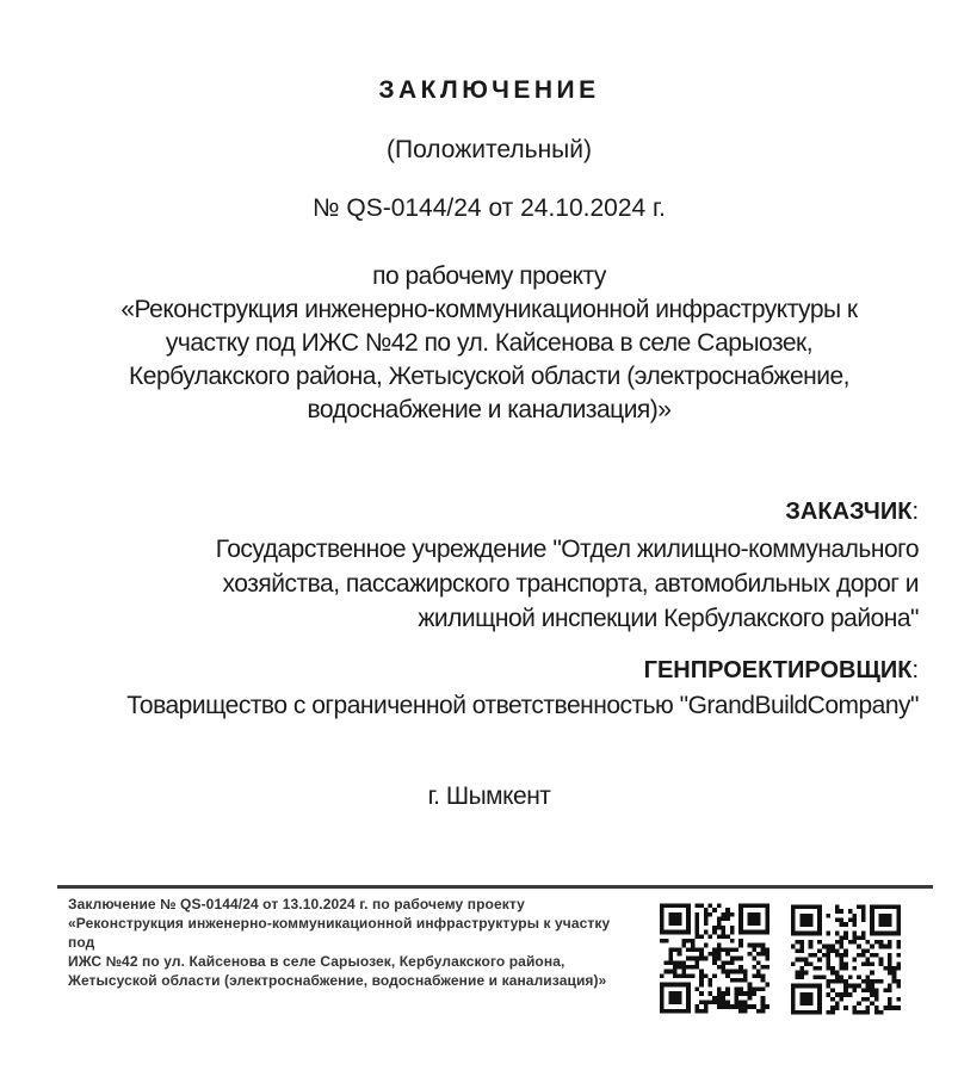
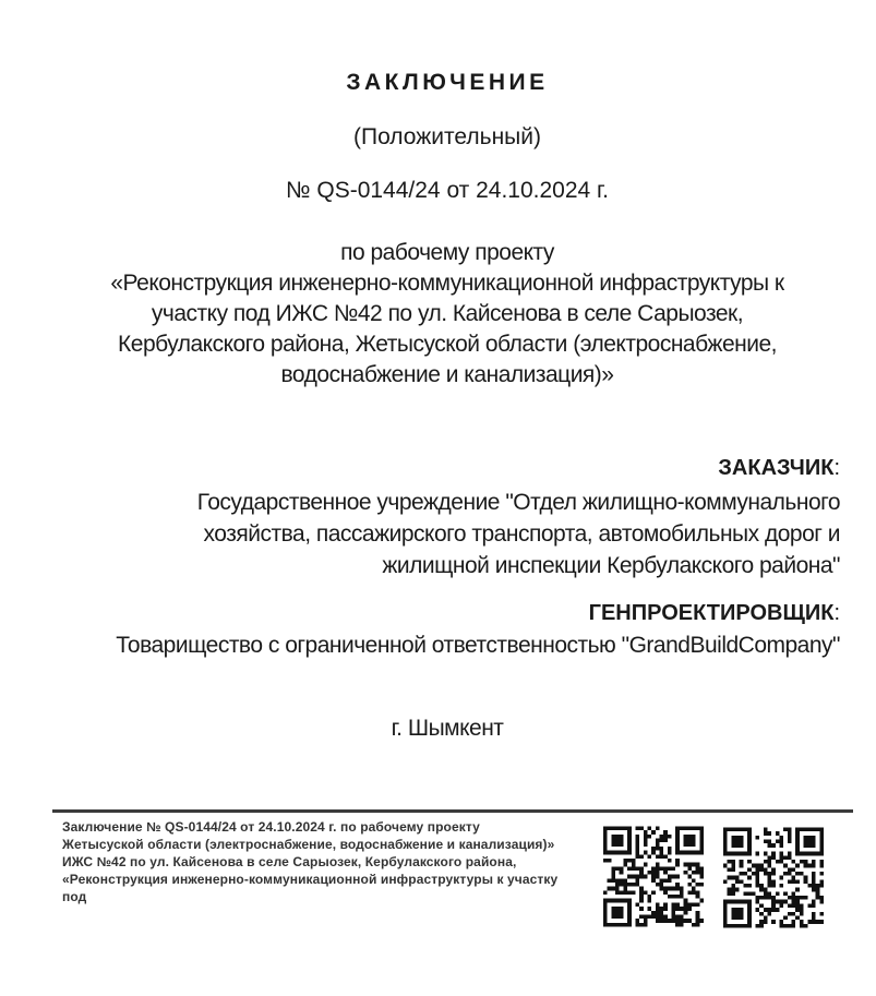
  ЗАКЛЮЧЕНИЕ
  (Положительный)
  № QS-0144/24 от 24.10.2024 г.
  по рабочему проекту
  «Реконструкция инженерно-коммуникационной инфраструктуры к
  участку под ИЖС №42 по ул. Кайсенова в селе Сарыозек,
  Кербулакского района, Жетысуской области (электроснабжение,
  водоснабжение и канализация)»
  ЗАКАЗЧИК:
  Государственное учреждение "Отдел жилищно-коммунального
  хозяйства, пассажирского транспорта, автомобильных дорог и
  жилищной инспекции Кербулакского района"
  ГЕНПРОЕКТИРОВЩИК:
  Товарищество с ограниченной ответственностью "GrandBuildCompany"
  г. Шымкент
- Заключение № QS-0144/24 от 13.10.2024 г. по рабочему проекту
+ Заключение № QS-0144/24 от 24.10.2024 г. по рабочему проекту
- «Реконструкция инженерно-коммуникационной инфраструктуры к участку под
+ Жетысуской области (электроснабжение, водоснабжение и канализация)»
  ИЖС №42 по ул. Кайсенова в селе Сарыозек, Кербулакского района,
- Жетысуской области (электроснабжение, водоснабжение и канализация)»
+ «Реконструкция инженерно-коммуникационной инфраструктуры к участку под
